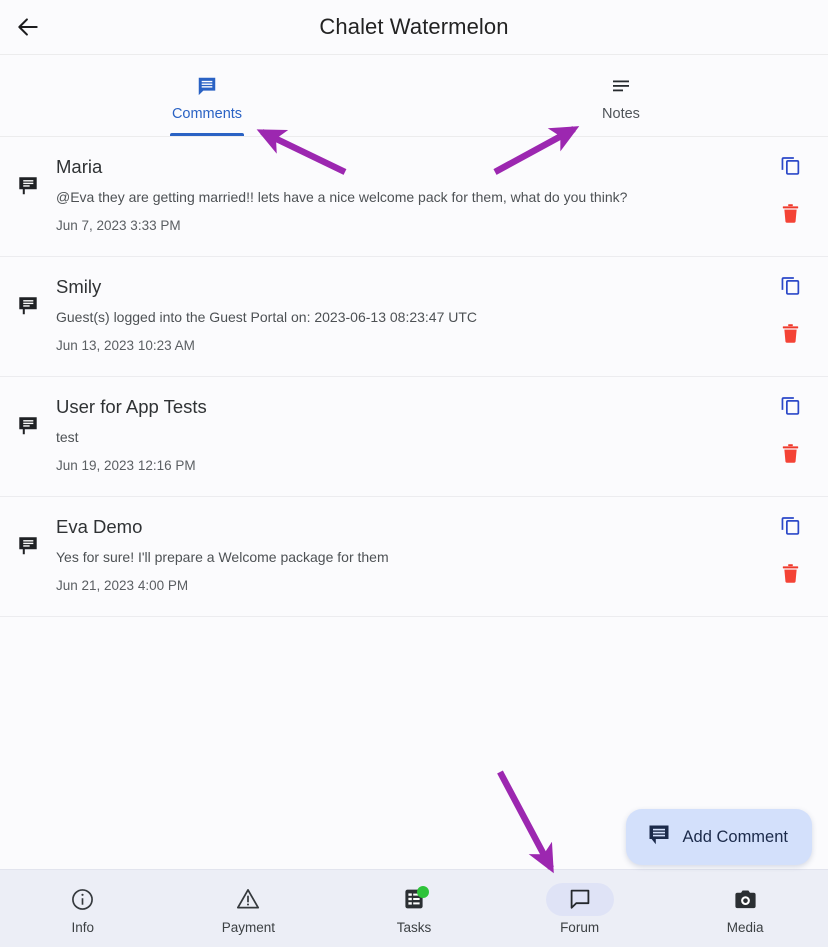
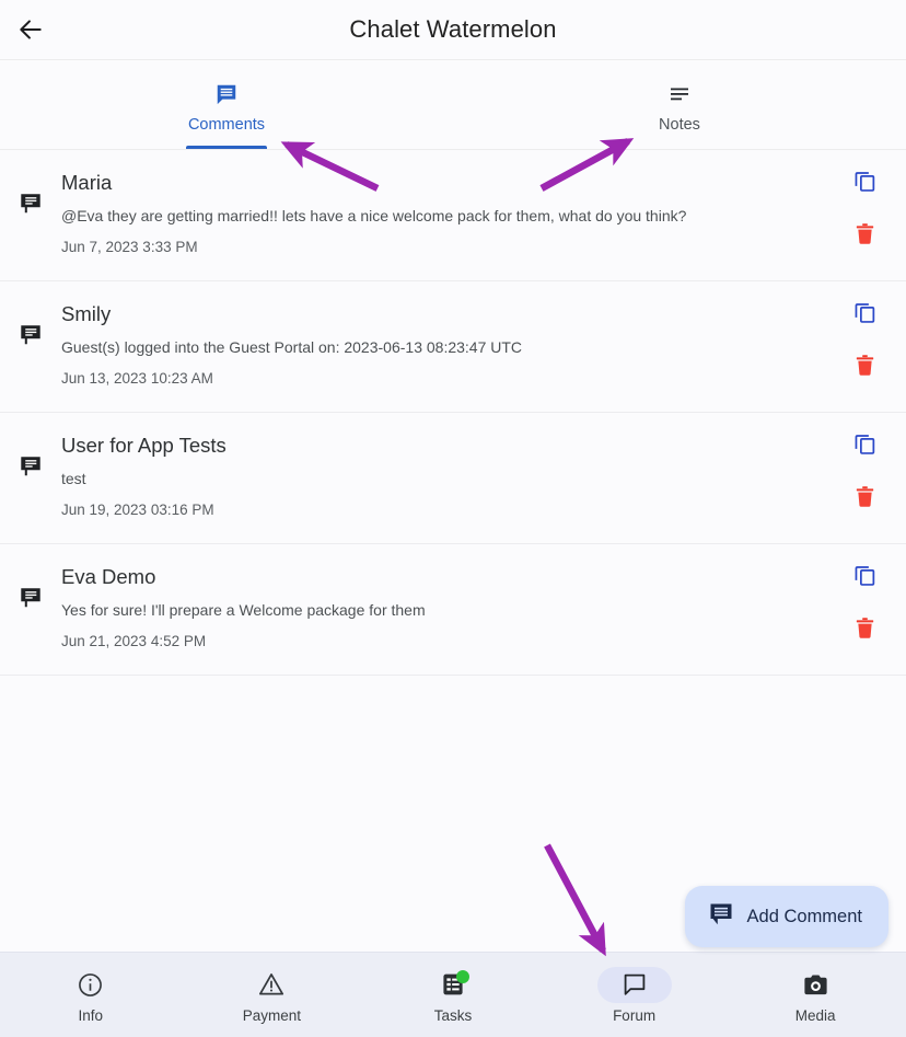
  Chalet Watermelon
  Comments
  Notes
  Maria
  @Eva they are getting married!! lets have a nice welcome pack for them, what do you think?
  Jun 7, 2023 3:33 PM
  Smily
  Guest(s) logged into the Guest Portal on: 2023-06-13 08:23:47 UTC
  Jun 13, 2023 10:23 AM
  User for App Tests
  test
- Jun 19, 2023 12:16 PM
+ Jun 19, 2023 03:16 PM
  Eva Demo
  Yes for sure! I'll prepare a Welcome package for them
- Jun 21, 2023 4:00 PM
+ Jun 21, 2023 4:52 PM
  Add Comment
  Info
  Payment
  Tasks
  Forum
  Media
